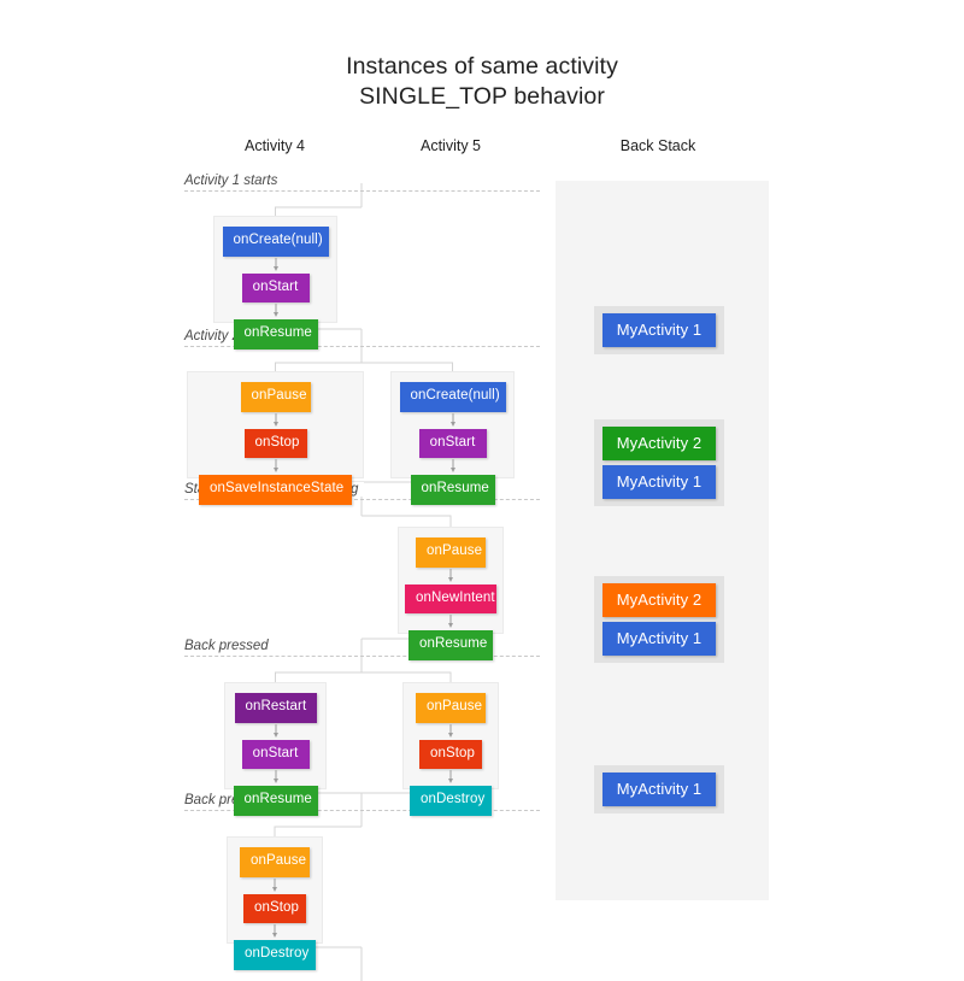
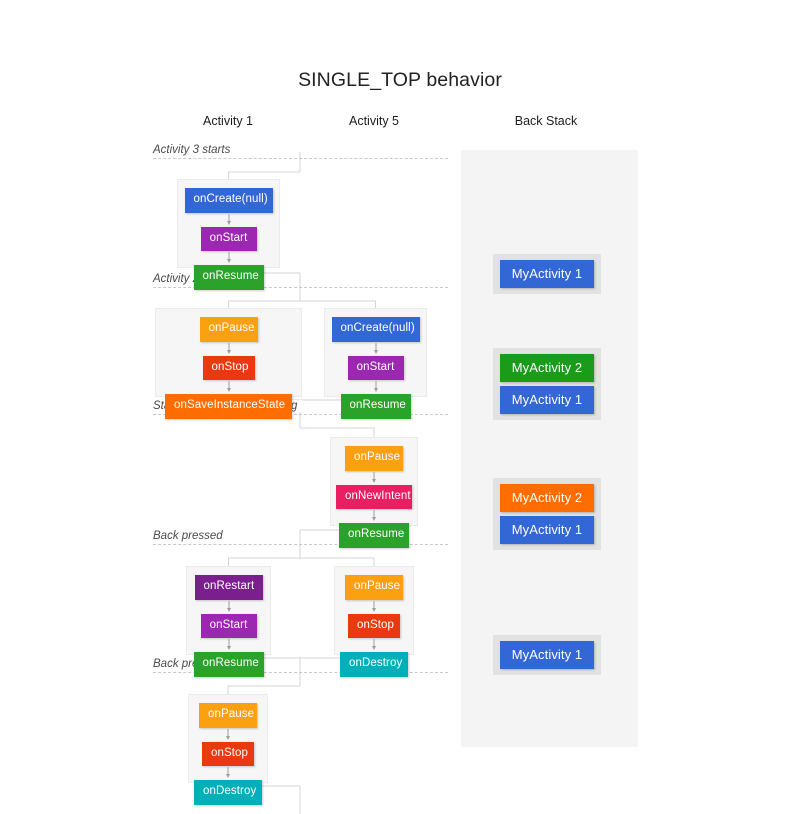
- Instances of same activity
  SINGLE_TOP behavior
- Activity 4
+ Activity 1
  Activity 5
  Back Stack
- Activity 1 starts
+ Activity 3 starts
  Back pressed
  onCreate(null)
  onStart
  onResume
  onPause
  onStop
  onSaveInstanceState
  onCreate(null)
  onStart
  onResume
  onPause
  onNewIntent
  onResume
  onRestart
  onStart
  onResume
  onPause
  onStop
  onDestroy
  onPause
  onStop
  onDestroy
  MyActivity 1
  MyActivity 2
  MyActivity 1
  MyActivity 2
  MyActivity 1
  MyActivity 1
